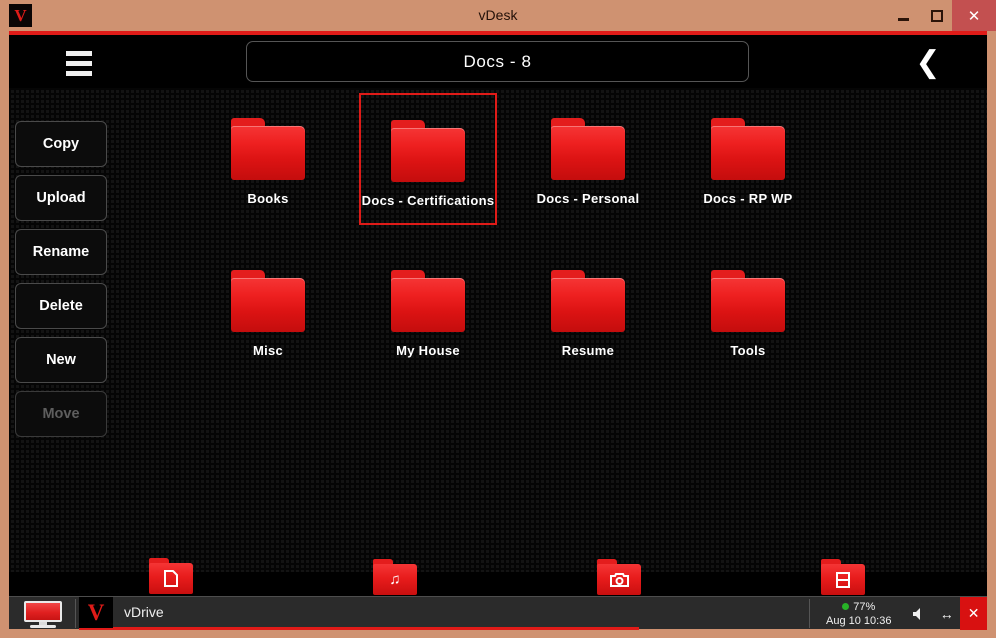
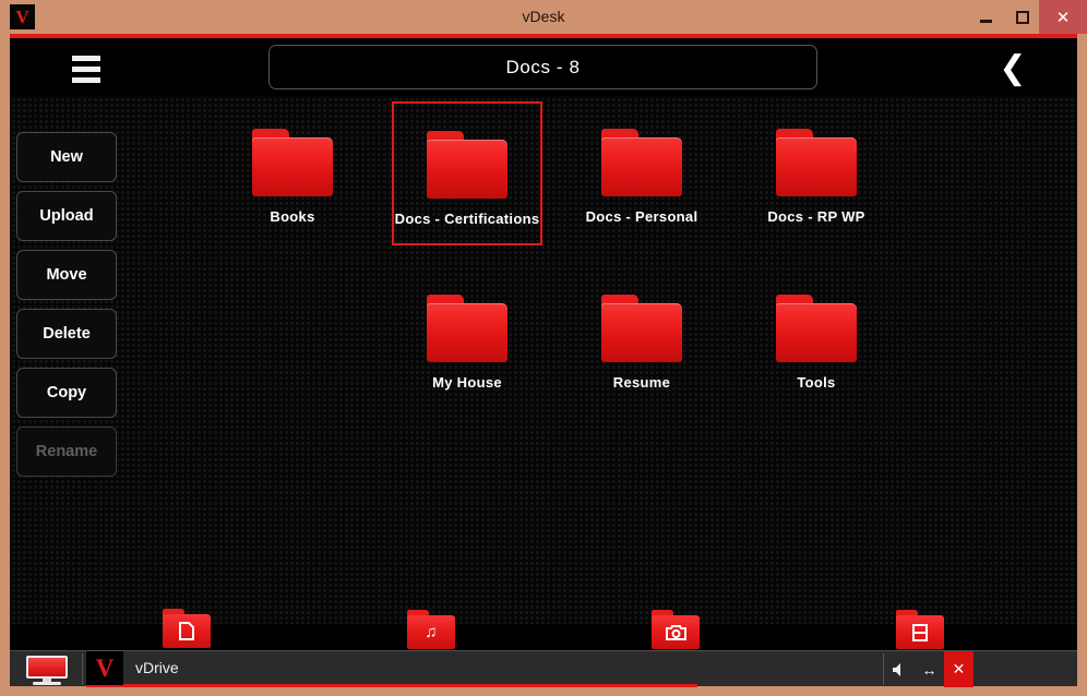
  V
  vDesk
  ✕
  Docs - 8
  ❮
- Copy
+ New
  Upload
- Rename
+ Move
  Delete
- New
+ Copy
- Move
+ Rename
  Books
  Docs - Certifications
  Docs - Personal
  Docs - RP WP
- Misc
  My House
  Resume
  Tools
  ♫
  V
  vDrive
- 77%
- Aug 10 10:36
  ↔
  ✕
